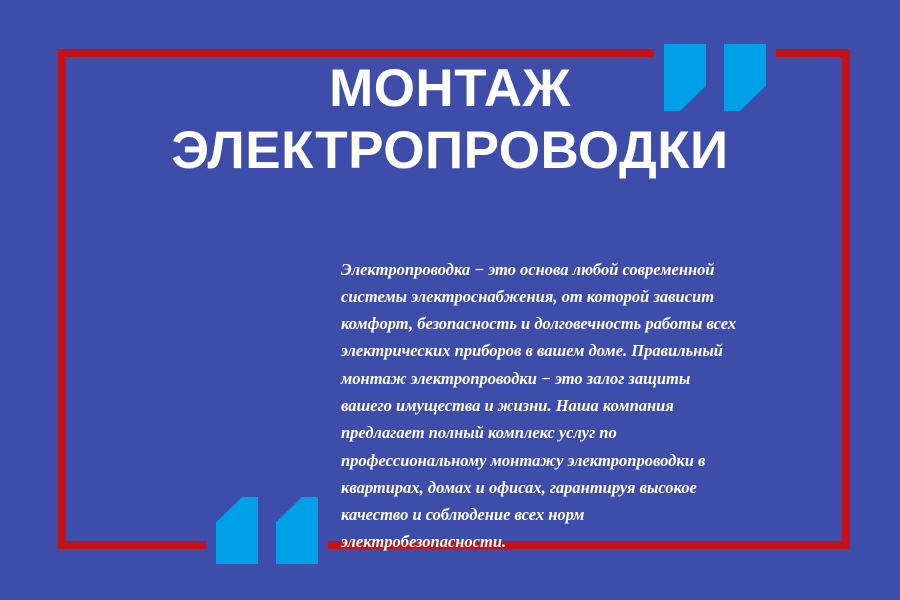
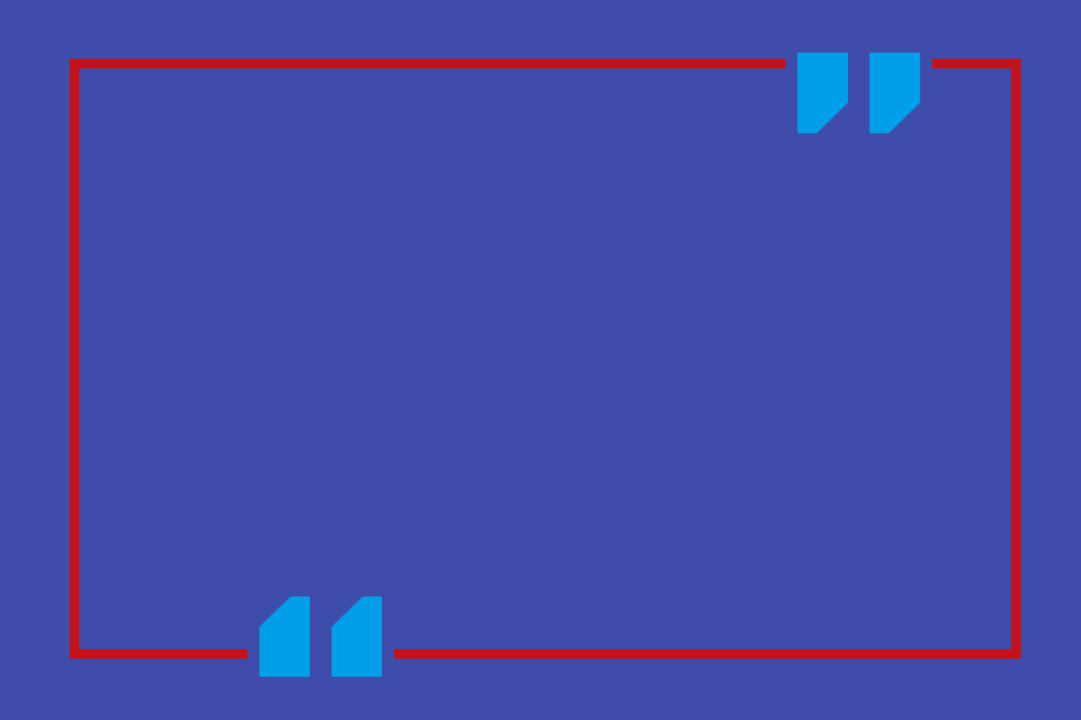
- МОНТАЖ
- ЭЛЕКТРОПРОВОДКИ
- Электропроводка − это основа любой современной системы электроснабжения, от которой зависит комфорт, безопасность и долговечность работы всех электрических приборов в вашем доме. Правильный монтаж электропроводки − это залог защиты вашего имущества и жизни. Наша компания предлагает полный комплекс услуг по профессиональному монтажу электропроводки в квартирах, домах и офисах, гарантируя высокое качество и соблюдение всех норм электробезопасности.
